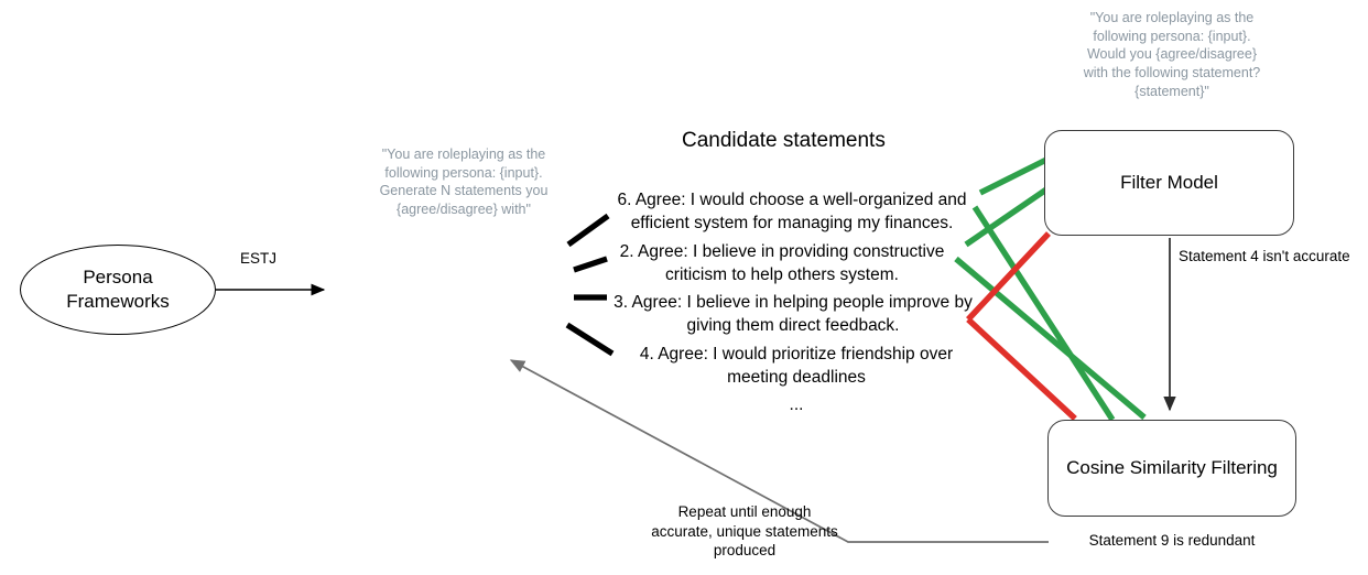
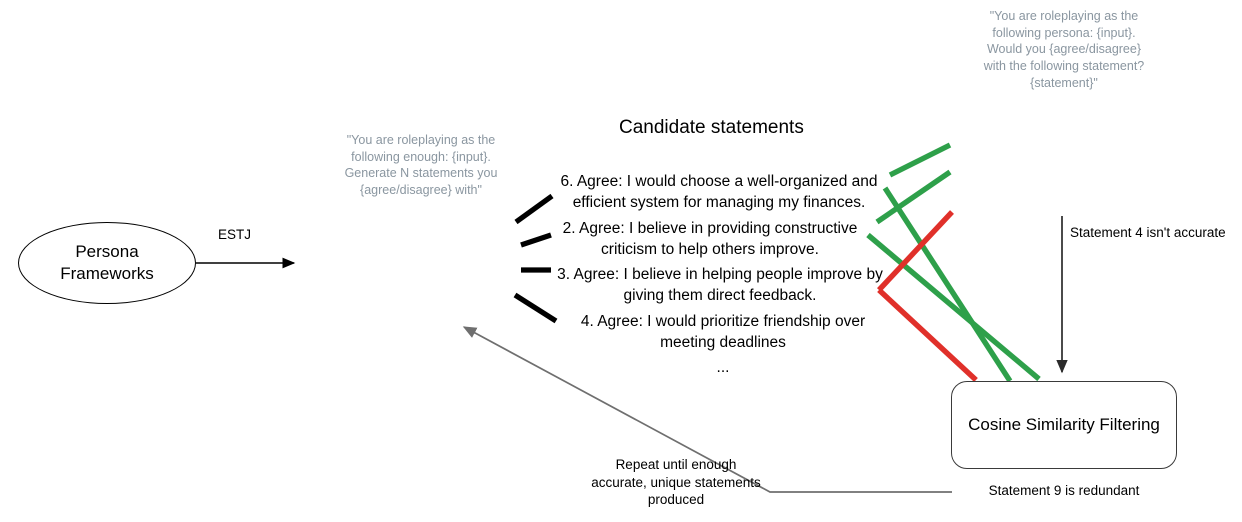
  Persona
  Frameworks
  ESTJ
- "You are roleplaying as the following persona: {input}. Generate N statements you {agree/disagree} with"
+ "You are roleplaying as the following enough: {input}. Generate N statements you {agree/disagree} with"
  Candidate statements
  6. Agree: I would choose a well-organized and efficient system for managing my finances.
- 2. Agree: I believe in providing constructive criticism to help others system.
+ 2. Agree: I believe in providing constructive criticism to help others improve.
  3. Agree: I believe in helping people improve by giving them direct feedback.
  4. Agree: I would prioritize friendship over meeting deadlines
  ...
  "You are roleplaying as the following persona: {input}. Would you {agree/disagree} with the following statement? {statement}"
- Filter Model
  Statement 4 isn't accurate
  Cosine Similarity Filtering
  Statement 9 is redundant
  Repeat until enough
  accurate, unique statements
  produced
